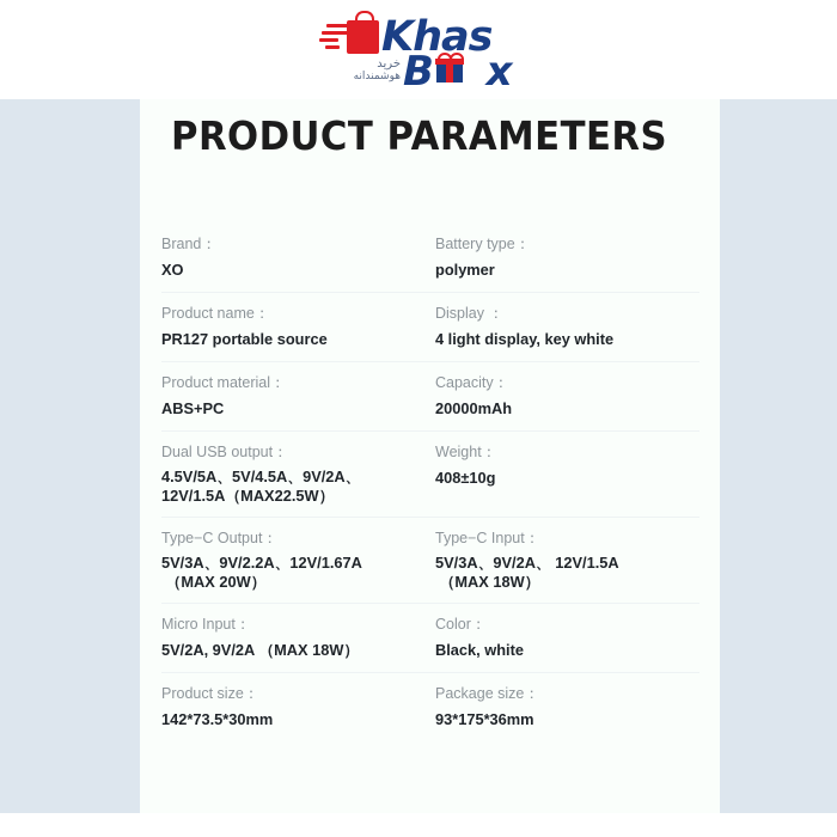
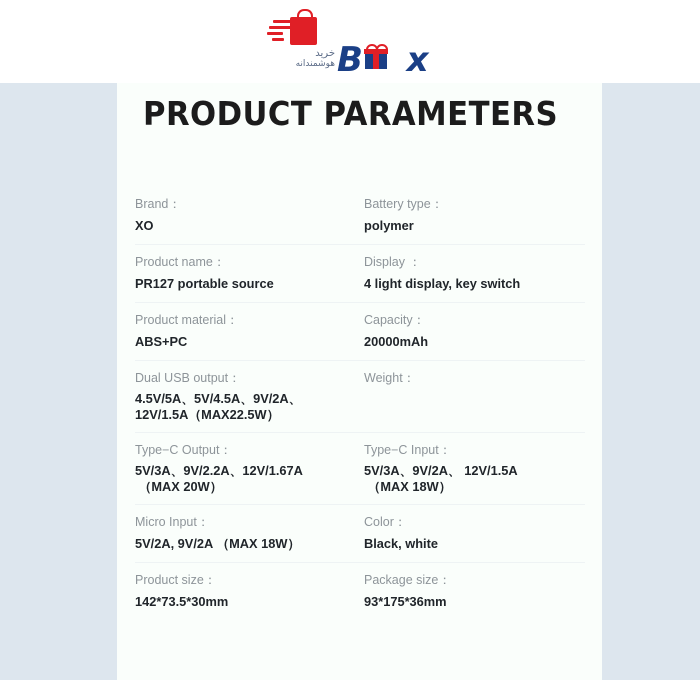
- Khas
  خرید
  هوشمندانه
  B x
  PRODUCT PARAMETERS
  Brand：
  XO
  Battery type：
  polymer
  Product name：
  PR127 portable source
  Display ：
- 4 light display, key white
+ 4 light display, key switch
  Product material：
  ABS+PC
  Capacity：
  20000mAh
  Dual USB output：
  4.5V/5A、5V/4.5A、9V/2A、
  12V/1.5A（MAX22.5W）
  Weight：
- 408±10g
  Type−C Output：
  5V/3A、9V/2.2A、12V/1.67A
  （MAX 20W）
  Type−C Input：
  5V/3A、9V/2A、 12V/1.5A
  （MAX 18W）
  Micro Input：
  5V/2A, 9V/2A （MAX 18W）
  Color：
  Black, white
  Product size：
  142*73.5*30mm
  Package size：
  93*175*36mm
